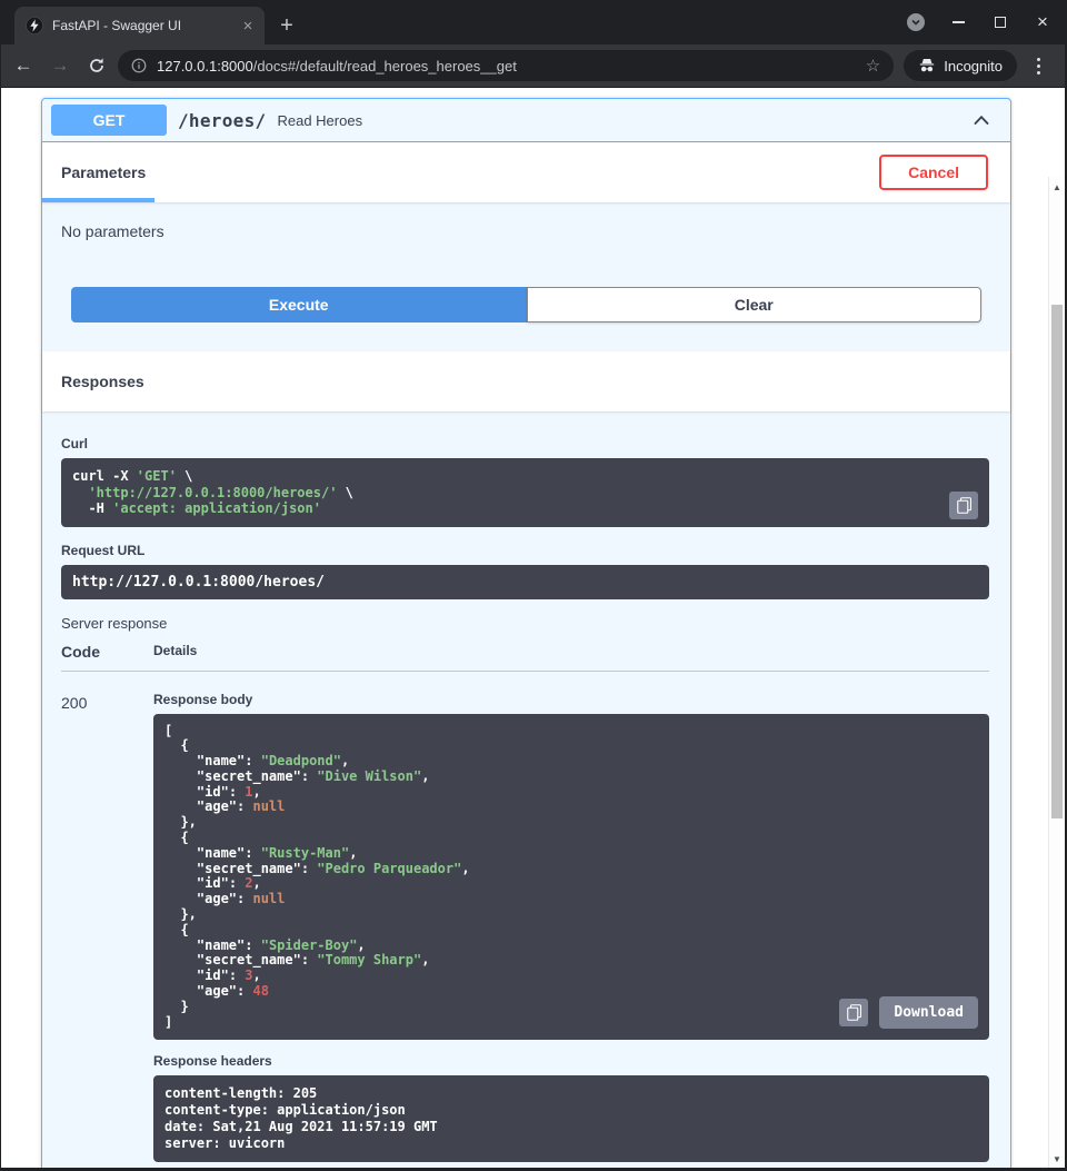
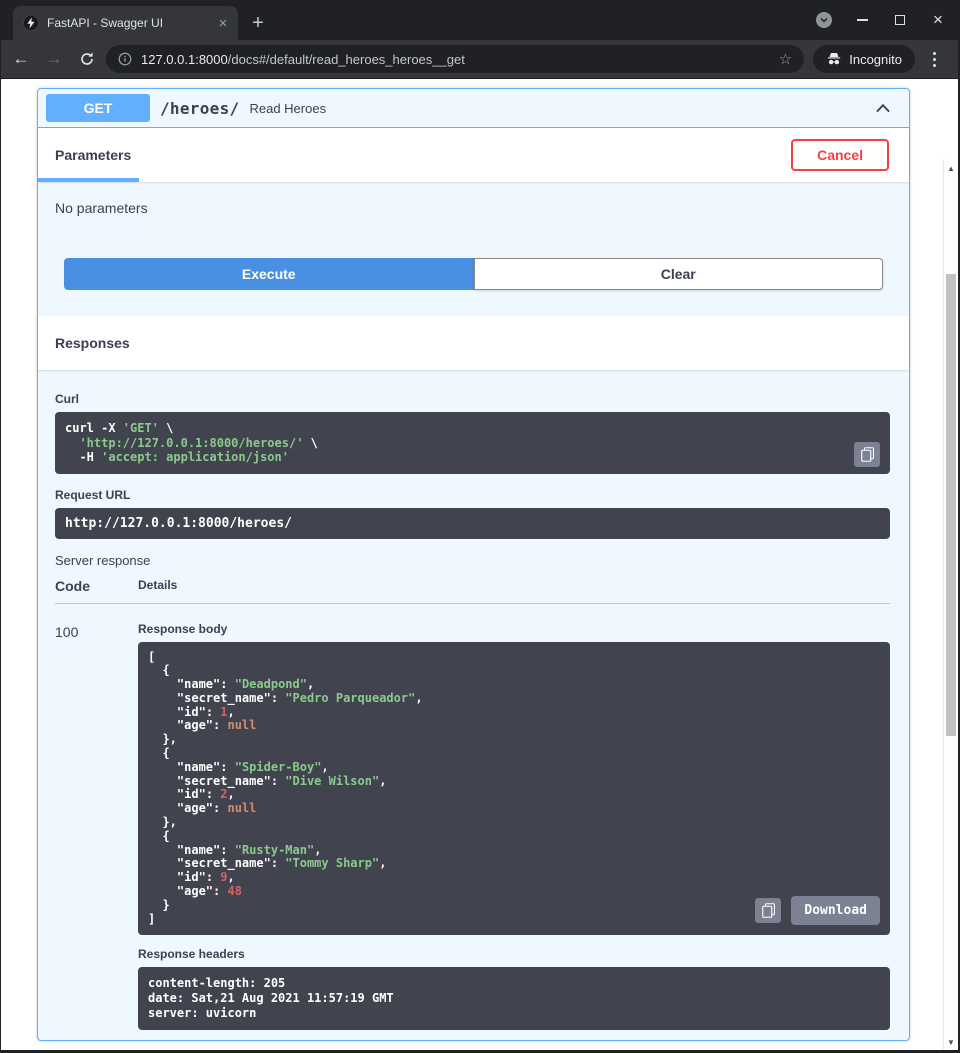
  FastAPI - Swagger UI
  ×
  +
  ×
  ←
  →
  127.0.0.1:8000/docs#/default/read_heroes_heroes__get
  ☆
  Incognito
  GET
  /heroes/
  Read Heroes
  Parameters
  Cancel
  No parameters
  Execute
  Clear
  Responses
  Curl
  curl -X 'GET' \
  'http://127.0.0.1:8000/heroes/' \
  -H 'accept: application/json'
  Request URL
  http://127.0.0.1:8000/heroes/
  Server response
  Code
  Details
- 200
+ 100
  Response body
  [
  {
  "name": "Deadpond",
- "secret_name": "Dive Wilson",
+ "secret_name": "Pedro Parqueador",
  "id": 1,
  "age": null
  },
  {
- "name": "Rusty-Man",
+ "name": "Spider-Boy",
- "secret_name": "Pedro Parqueador",
+ "secret_name": "Dive Wilson",
  "id": 2,
  "age": null
  },
  {
- "name": "Spider-Boy",
+ "name": "Rusty-Man",
  "secret_name": "Tommy Sharp",
- "id": 3,
+ "id": 9,
  "age": 48
  }
  ]
  Download
  Response headers
  content-length: 205
- content-type: application/json
  date: Sat,21 Aug 2021 11:57:19 GMT
  server: uvicorn
  ▲
  ▼
